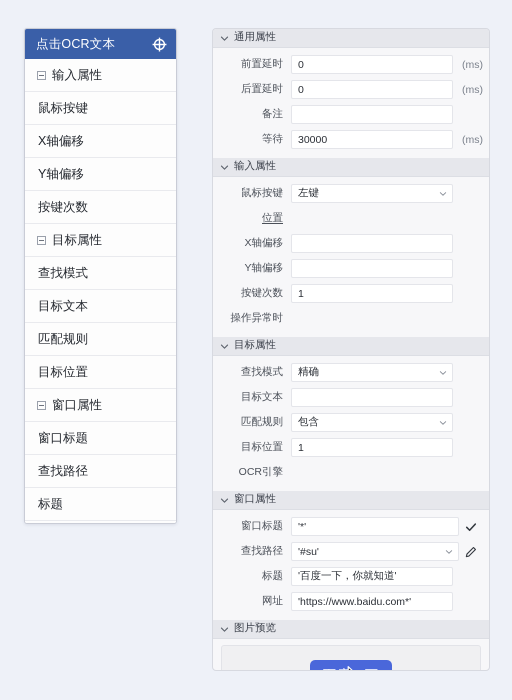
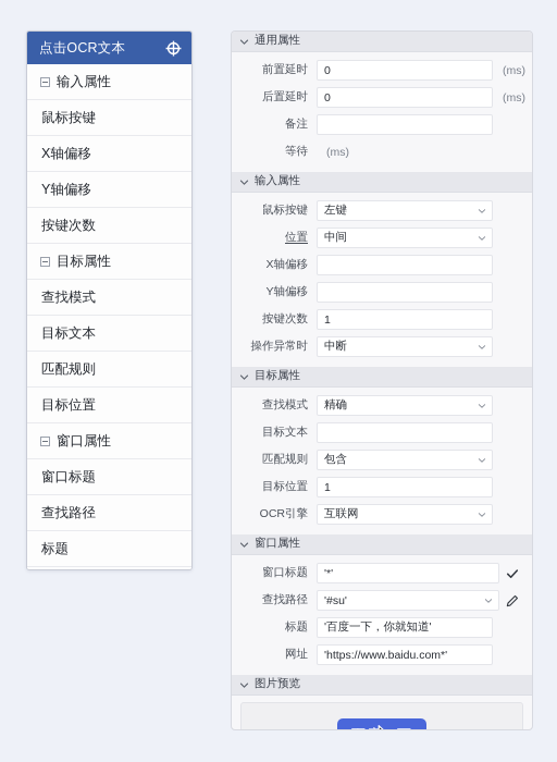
  点击OCR文本
  输入属性
  鼠标按键
  X轴偏移
  Y轴偏移
  按键次数
  目标属性
  查找模式
  目标文本
  匹配规则
  目标位置
  窗口属性
  窗口标题
  查找路径
  标题
  通用属性
  前置延时
  0
  (ms)
  后置延时
  0
  (ms)
  备注
  等待
- 30000
  (ms)
  输入属性
  鼠标按键
  左键
  位置
+ 中间
  X轴偏移
  Y轴偏移
  按键次数
  1
  操作异常时
+ 中断
  目标属性
  查找模式
  精确
  目标文本
  匹配规则
  包含
  目标位置
  1
  OCR引擎
+ 互联网
  窗口属性
  窗口标题
  '*'
  查找路径
  '#su'
  标题
  '百度一下，你就知道'
  网址
  'https://www.baidu.com*'
  图片预览
